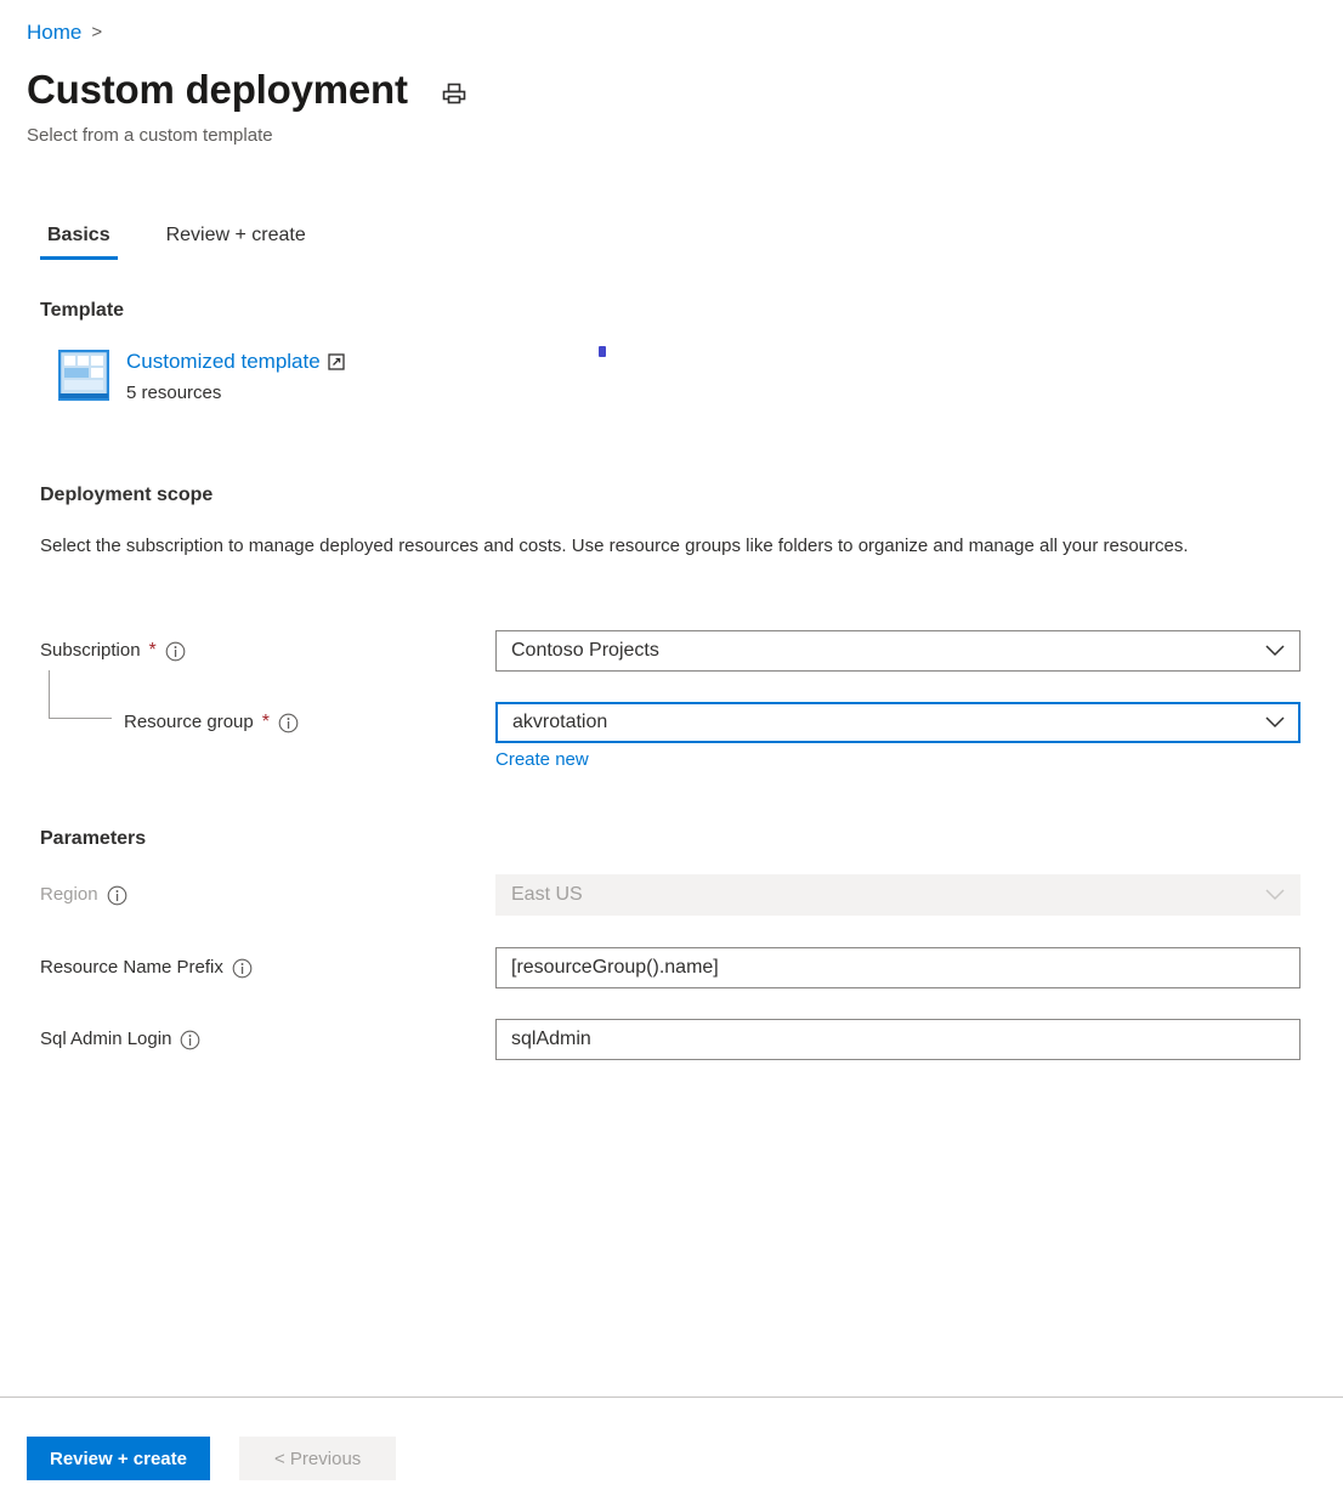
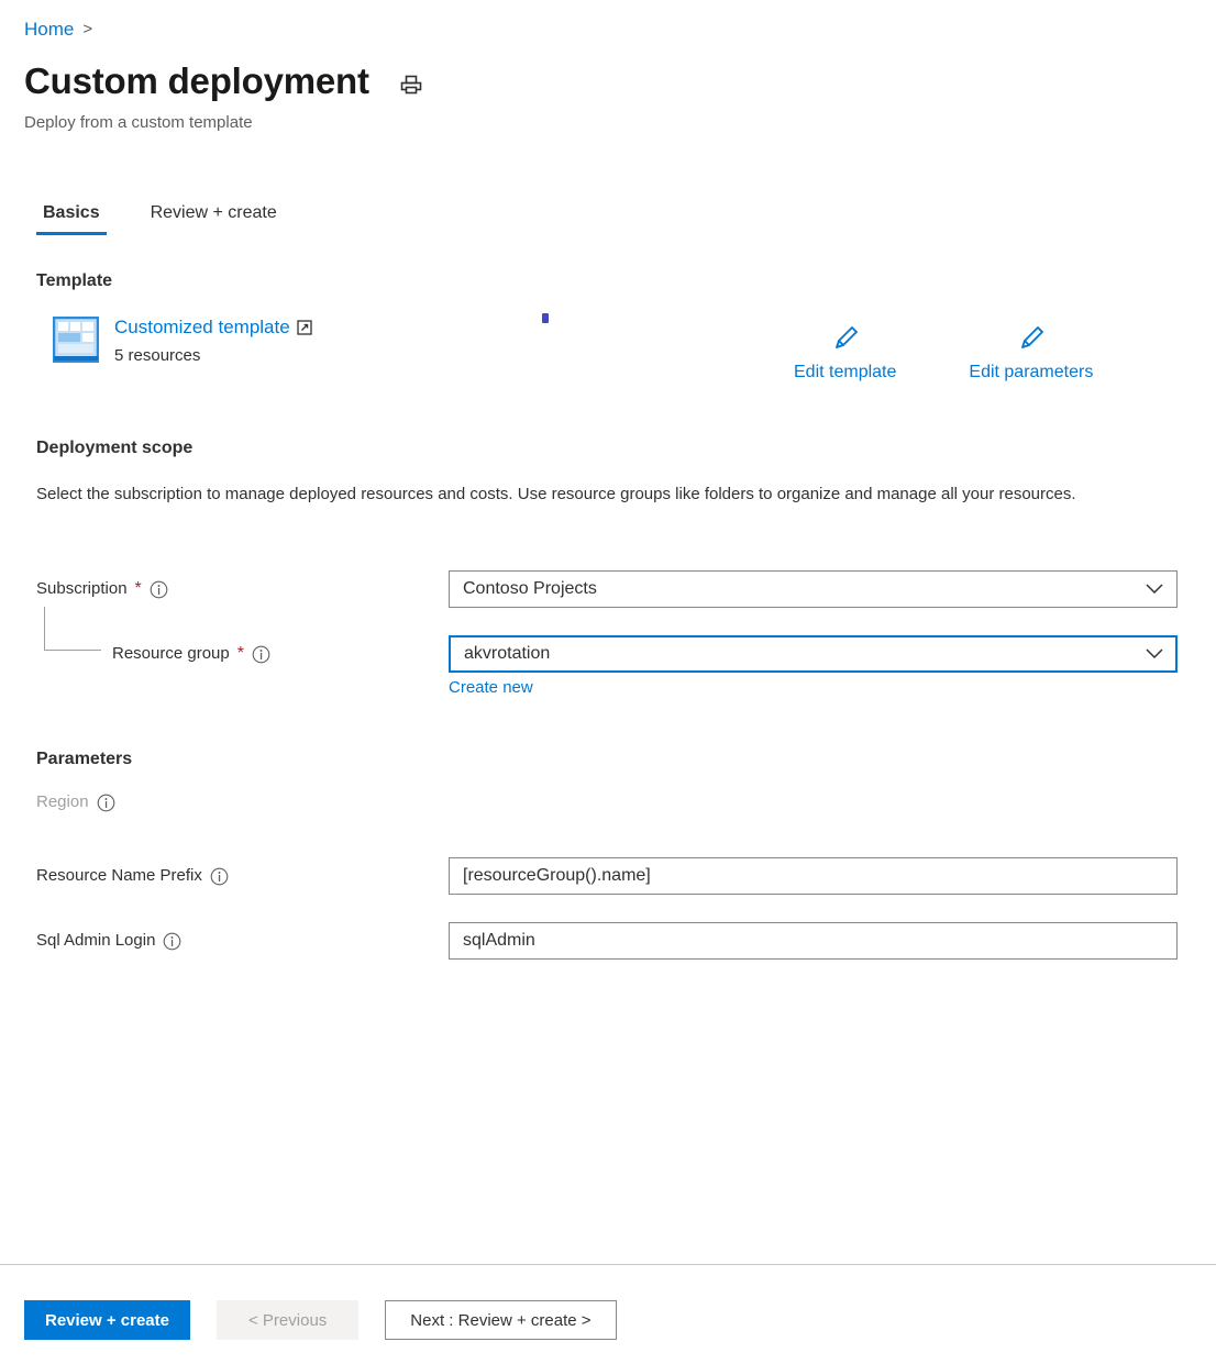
  Home
  >
  Custom deployment
- Select from a custom template
+ Deploy from a custom template
  Basics
  Review + create
  Template
  Customized template
  5 resources
+ Edit template
+ Edit parameters
  Deployment scope
  Select the subscription to manage deployed resources and costs. Use resource groups like folders to organize and manage all your resources.
  Subscription
  *
  Contoso Projects
  Resource group
  *
  akvrotation
  Create new
  Parameters
  Region
- East US
  Resource Name Prefix
  [resourceGroup().name]
  Sql Admin Login
  sqlAdmin
  Review + create
  < Previous
+ Next : Review + create >
